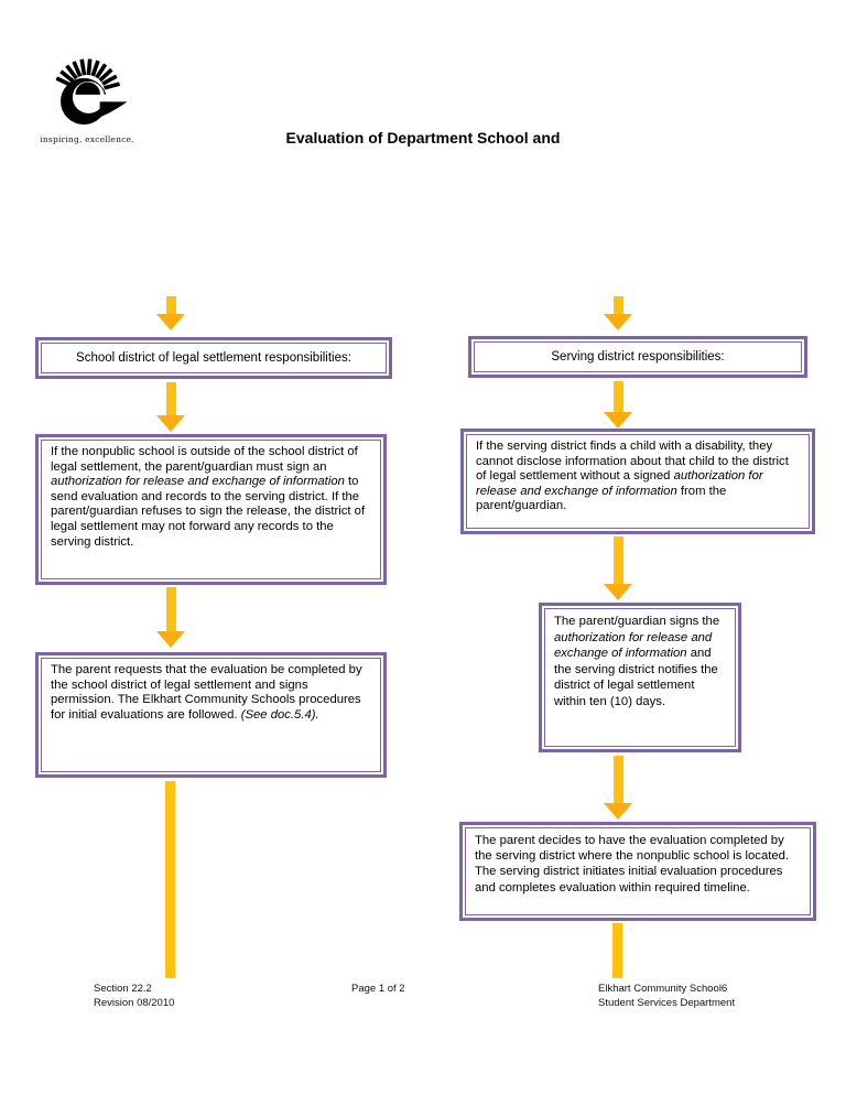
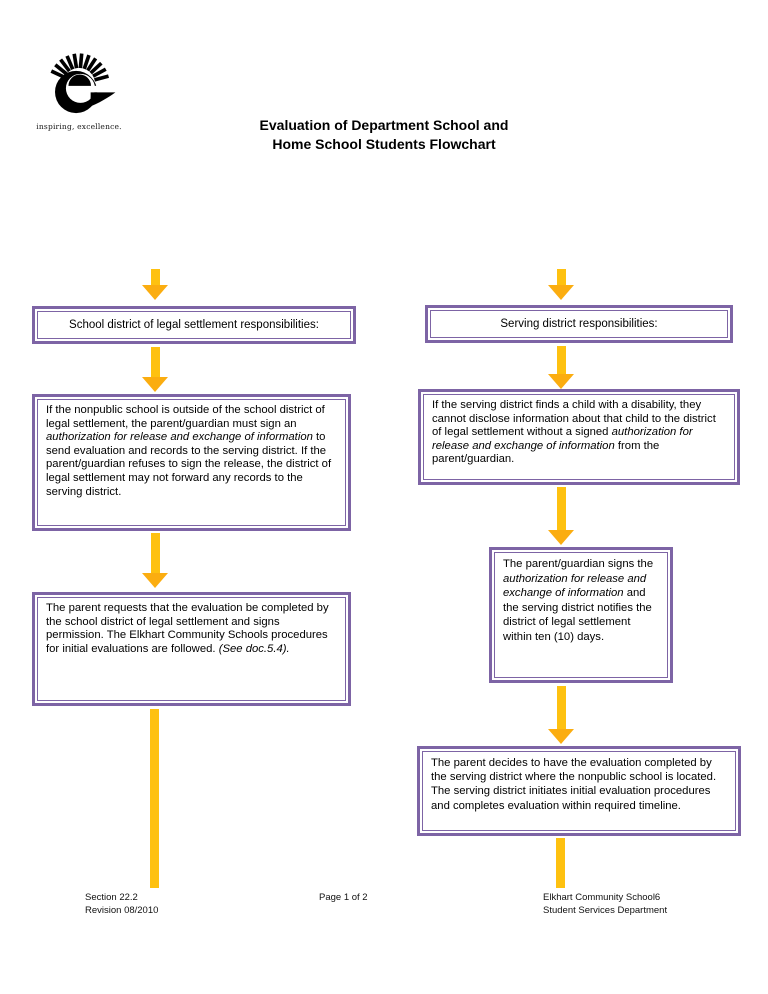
  inspiring, excellence.
  Evaluation of Department School and
+ Home School Students Flowchart
  School district of legal settlement responsibilities:
  Serving district responsibilities:
  If the nonpublic school is outside of the school district of legal settlement, the parent/guardian must sign an authorization for release and exchange of information to send evaluation and records to the serving district. If the parent/guardian refuses to sign the release, the district of legal settlement may not forward any records to the serving district.
  If the serving district finds a child with a disability, they cannot disclose information about that child to the district of legal settlement without a signed authorization for release and exchange of information from the parent/guardian.
  The parent/guardian signs the authorization for release and exchange of information and the serving district notifies the district of legal settlement within ten (10) days.
  The parent requests that the evaluation be completed by the school district of legal settlement and signs permission. The Elkhart Community Schools procedures for initial evaluations are followed. (See doc.5.4).
  The parent decides to have the evaluation completed by the serving district where the nonpublic school is located. The serving district initiates initial evaluation procedures and completes evaluation within required timeline.
  Section 22.2
  Revision 08/2010
  Page 1 of 2
  Elkhart Community School6
  Student Services Department
